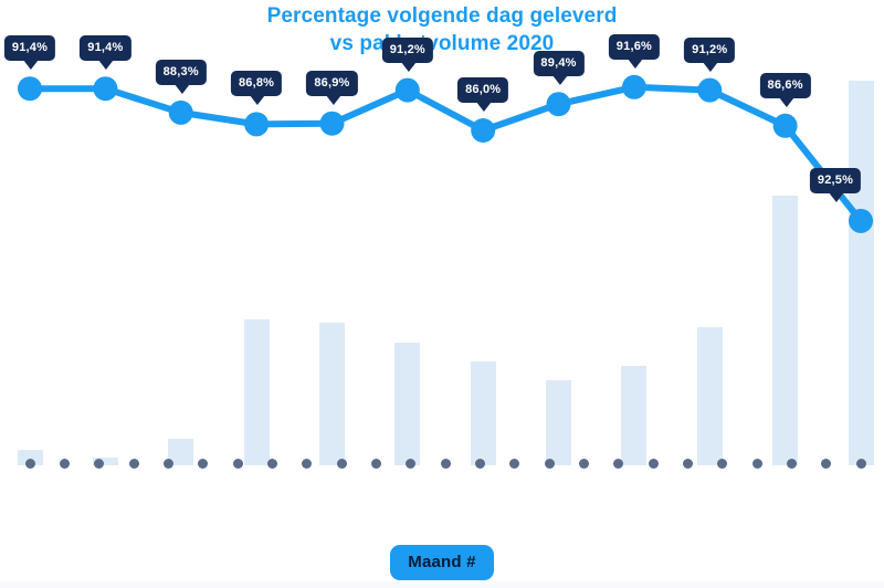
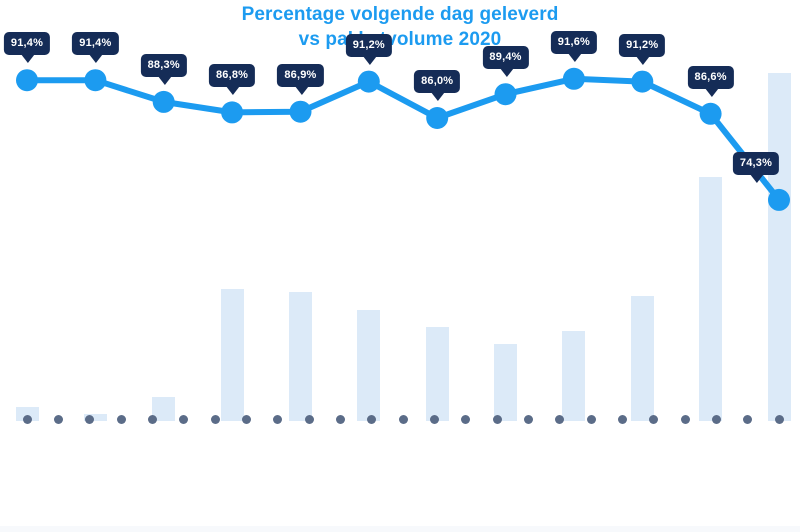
  Percentage volgende dag geleverd
  vs paolume 2020
  91,4%
  91,4%
  88,3%
  86,8%
  86,9%
  91,2%
  86,0%
  89,4%
  91,6%
  91,2%
  86,6%
- 92,5%
+ 74,3%
- Maand #
